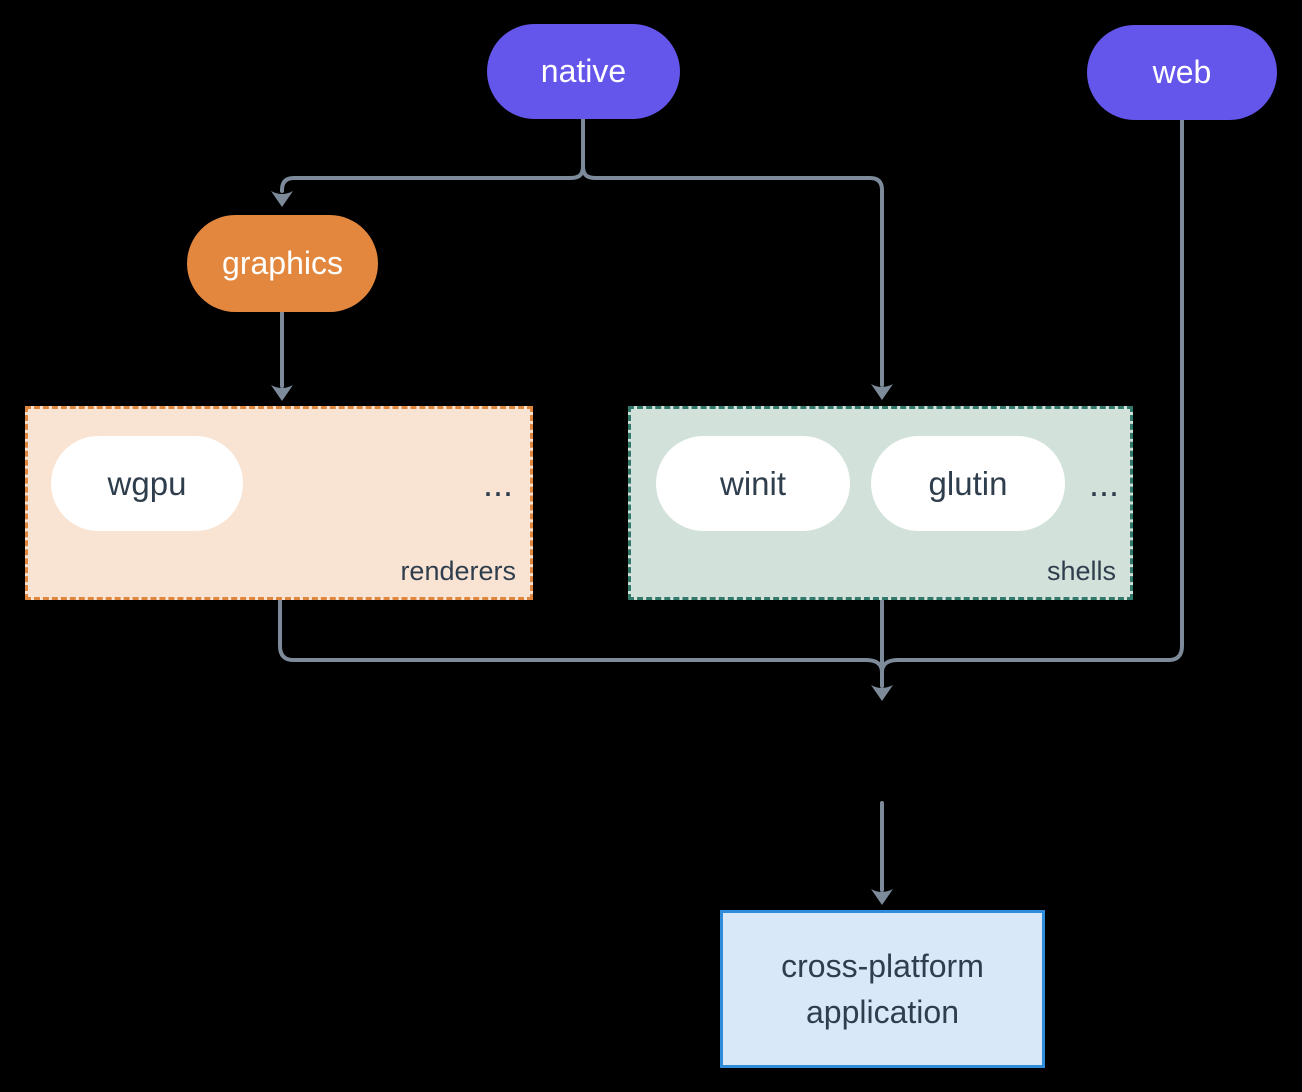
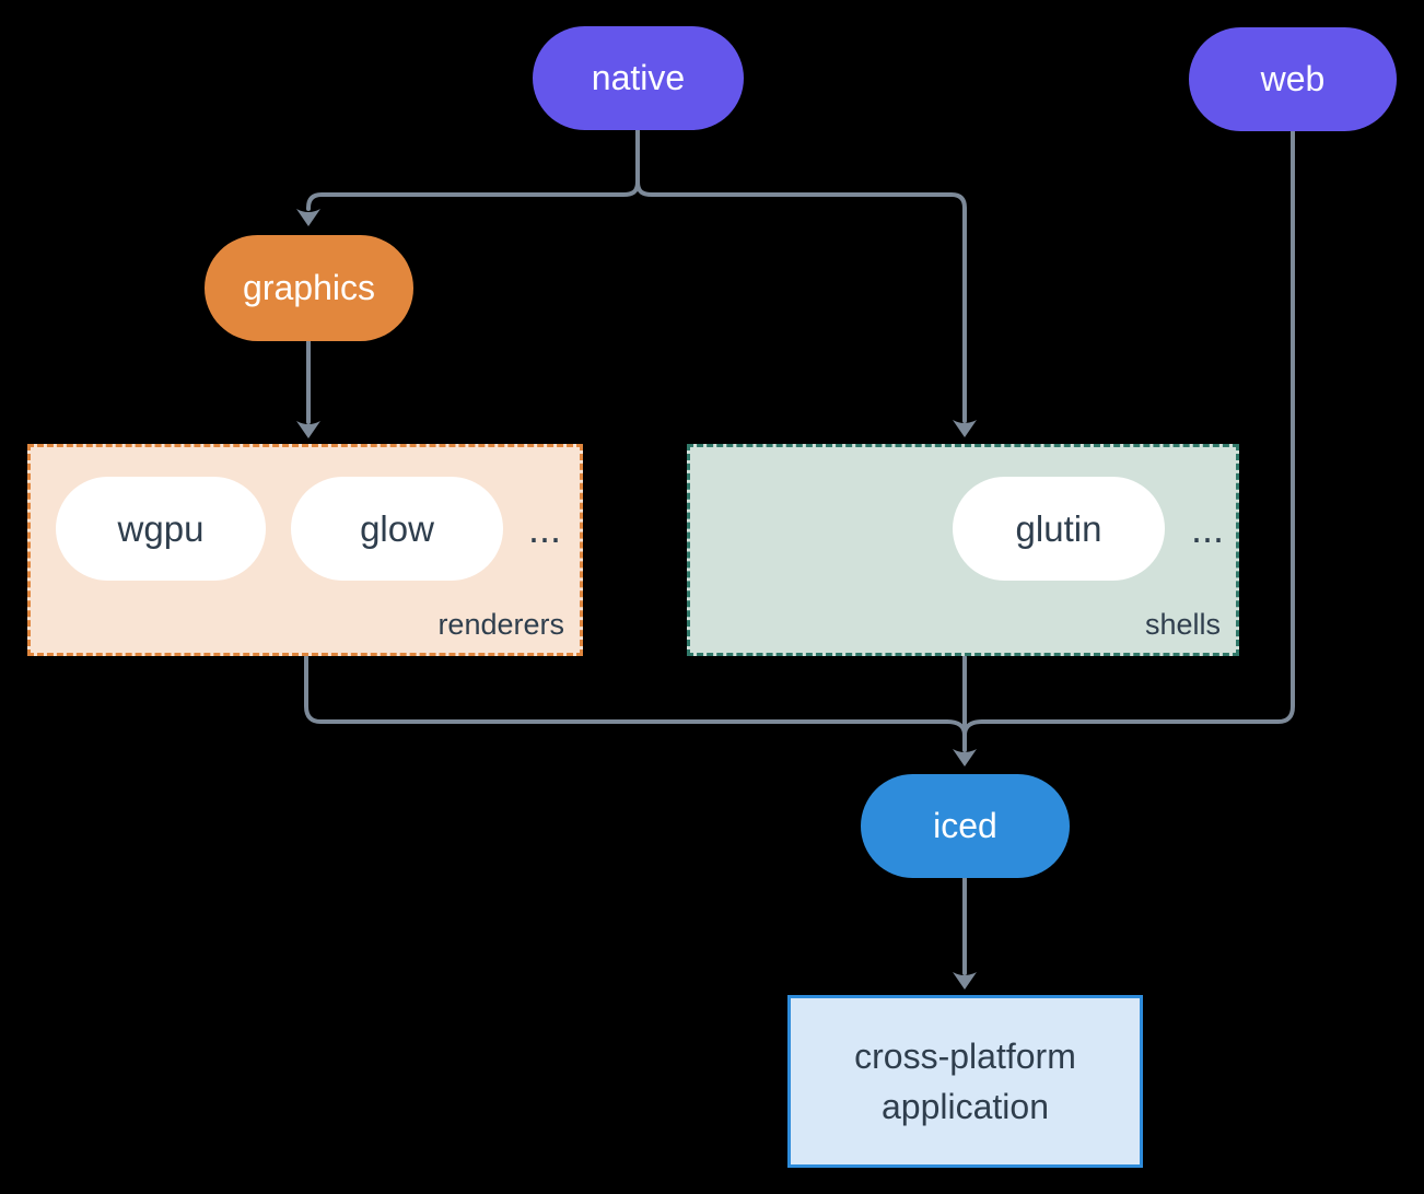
  native
  web
  graphics
  wgpu
+ glow
  ...
  renderers
- winit
  glutin
  ...
  shells
+ iced
  cross-platform
  application
